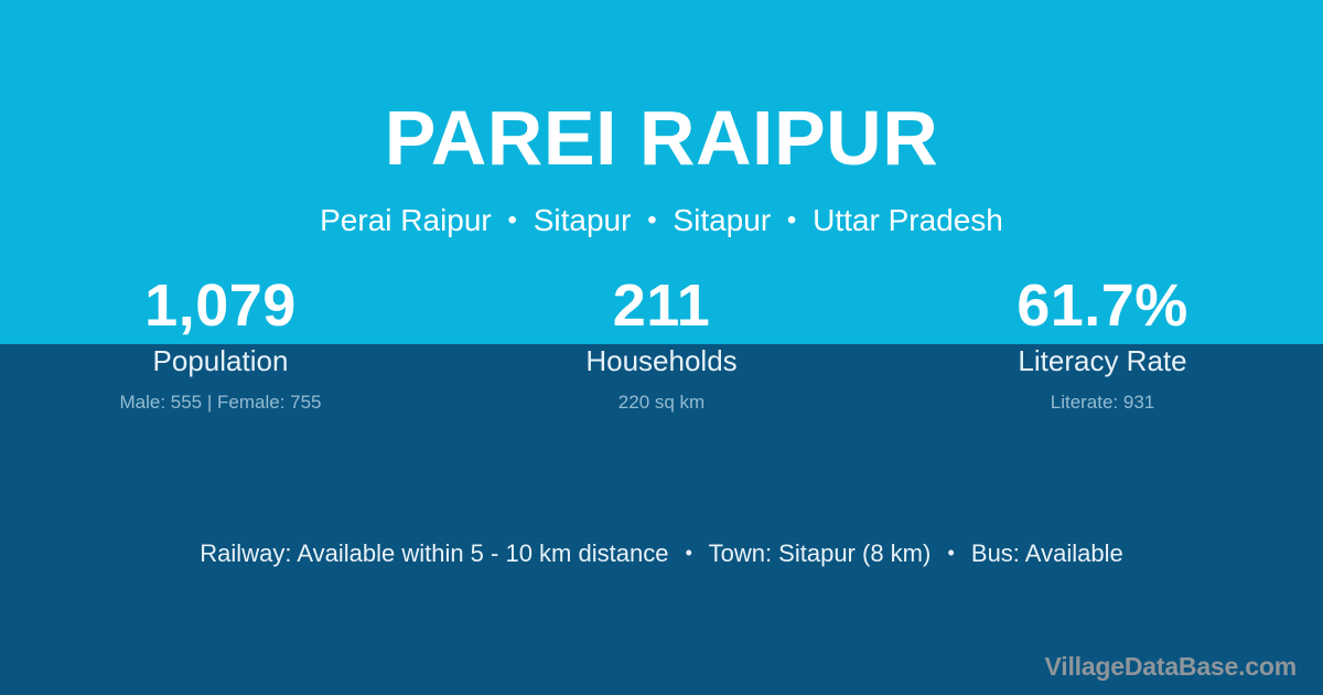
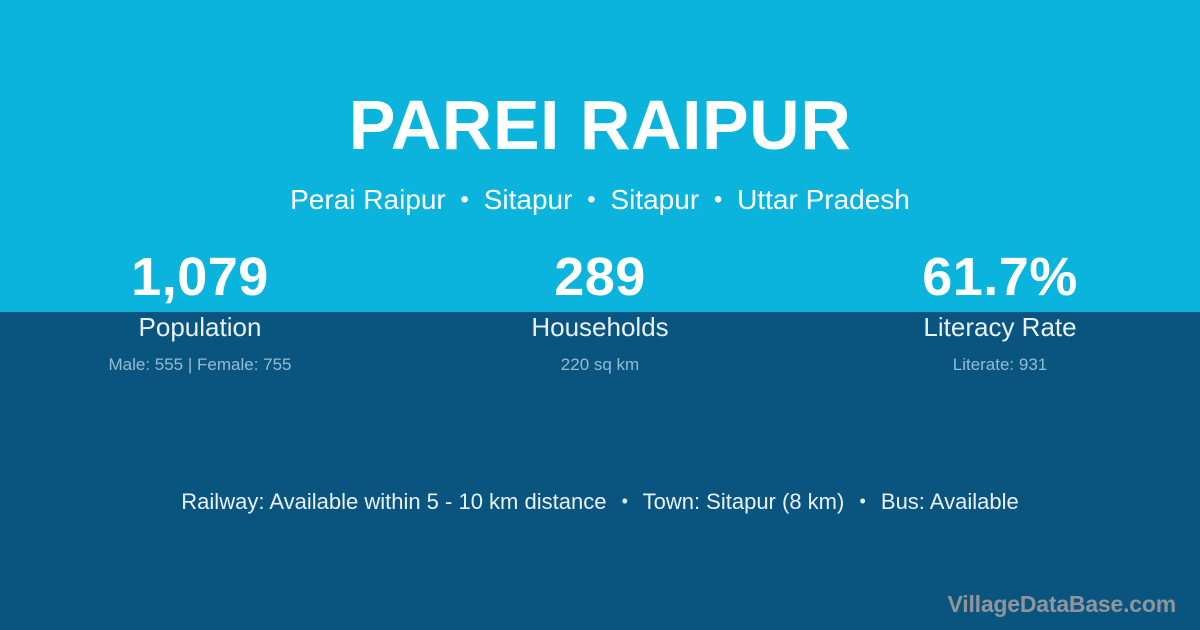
  PAREI RAIPUR
  Perai Raipur • Sitapur • Sitapur • Uttar Pradesh
  1,079
  Population
  Male: 555 | Female: 755
- 211
+ 289
  Households
  220 sq km
  61.7%
  Literacy Rate
  Literate: 931
  Railway: Available within 5 - 10 km distance • Town: Sitapur (8 km) • Bus: Available
  VillageDataBase.com
